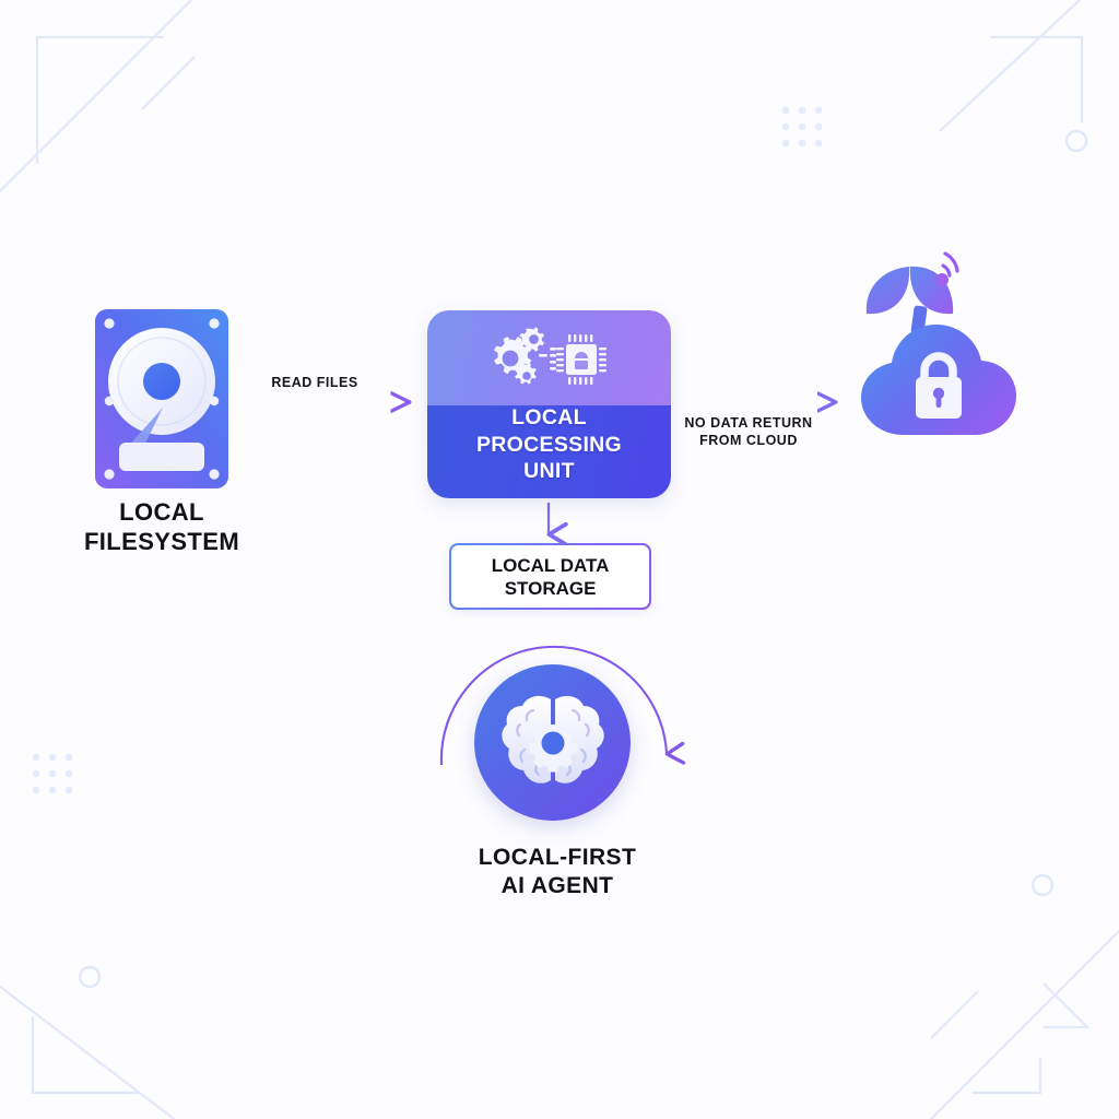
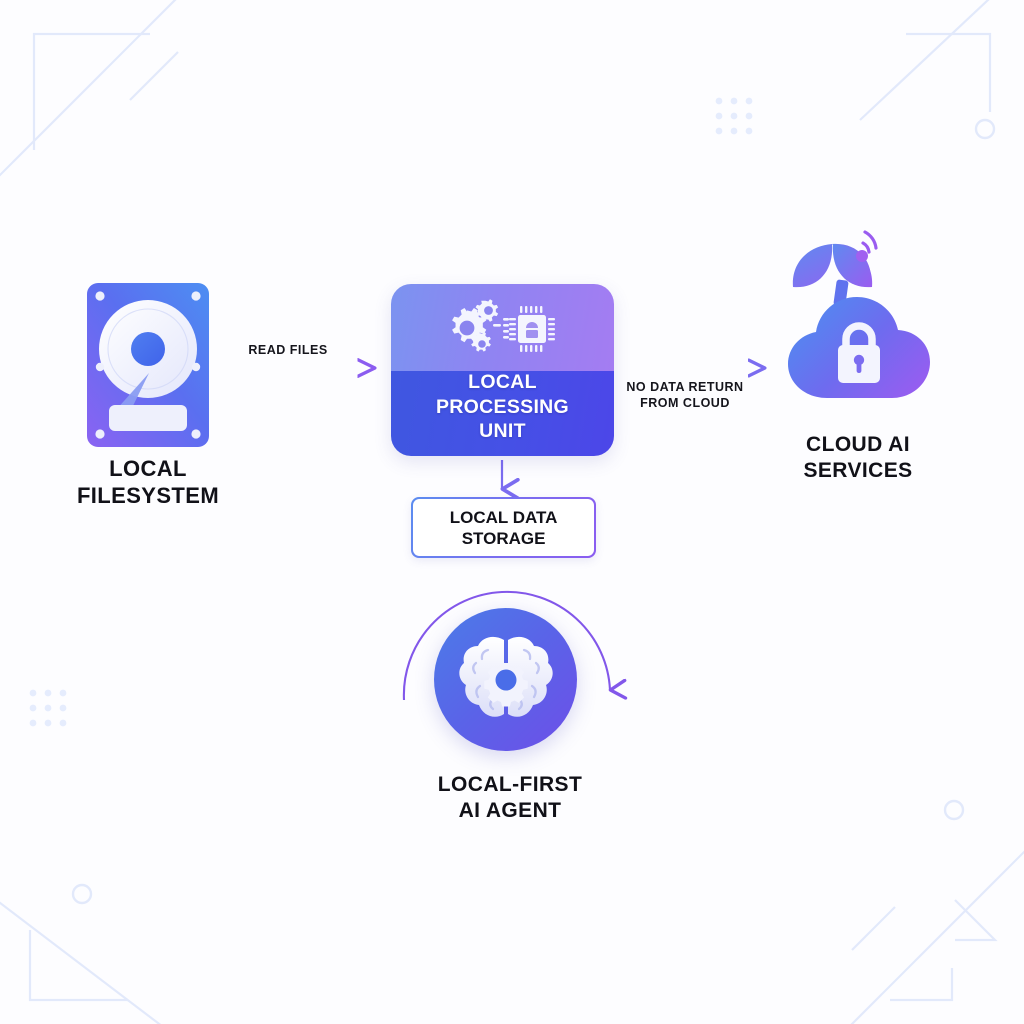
  LOCAL
  FILESYSTEM
  LOCAL
  PROCESSING
  UNIT
  LOCAL DATA
  STORAGE
  LOCAL-FIRST
  AI AGENT
+ CLOUD AI
+ SERVICES
  READ FILES
  NO DATA RETURN
  FROM CLOUD
